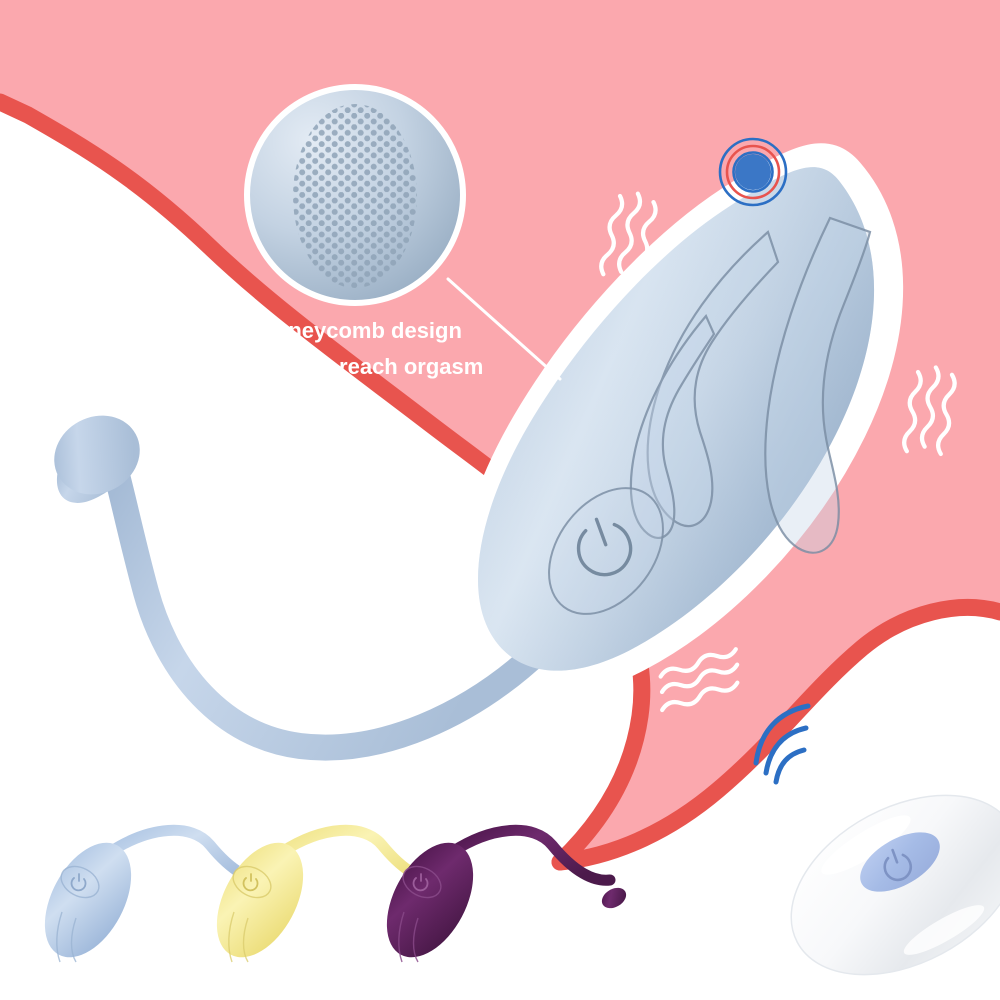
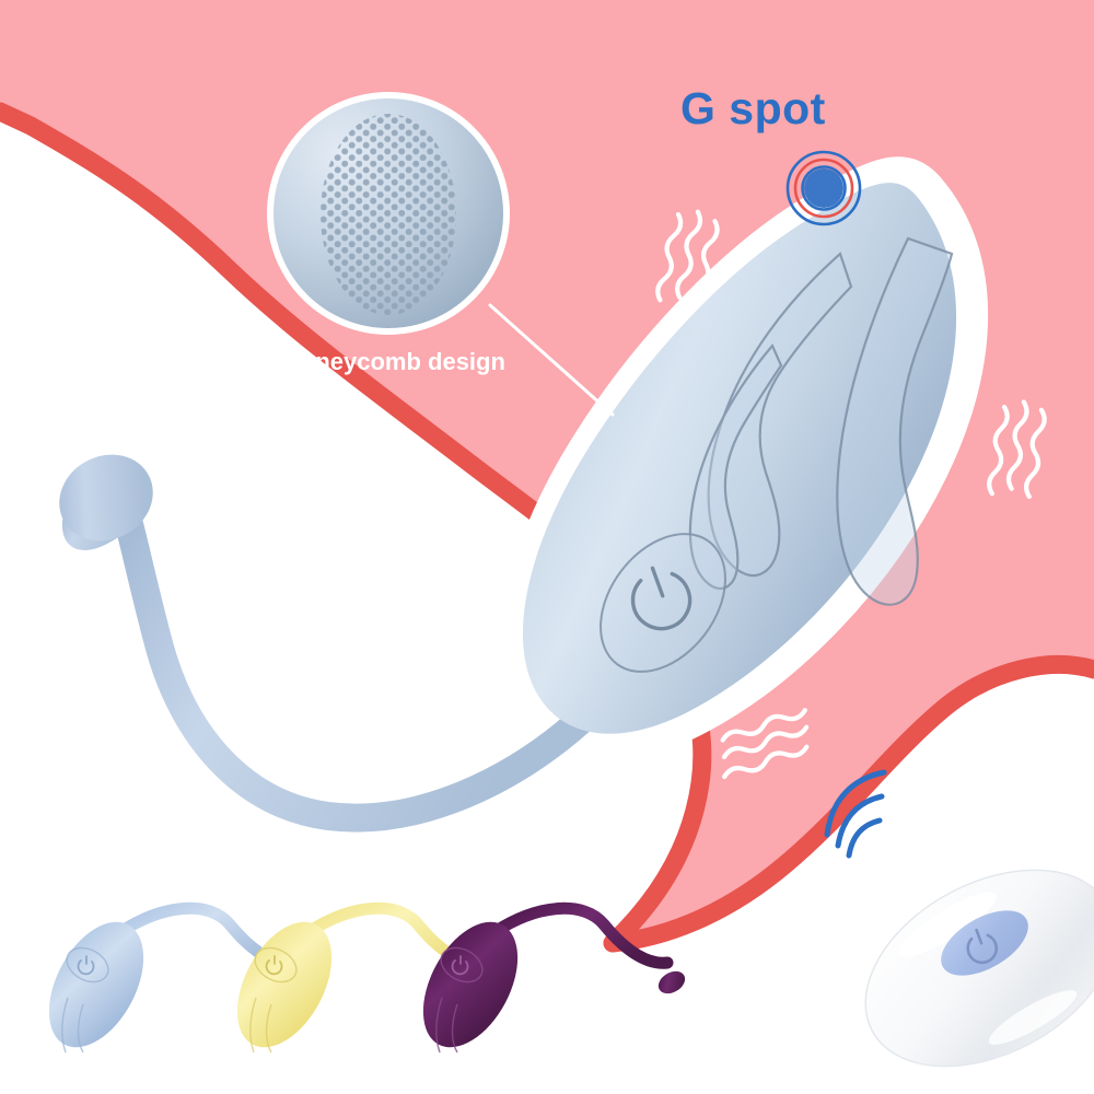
+ G spot
  Honeycomb design
- Easier to reach orgasm
